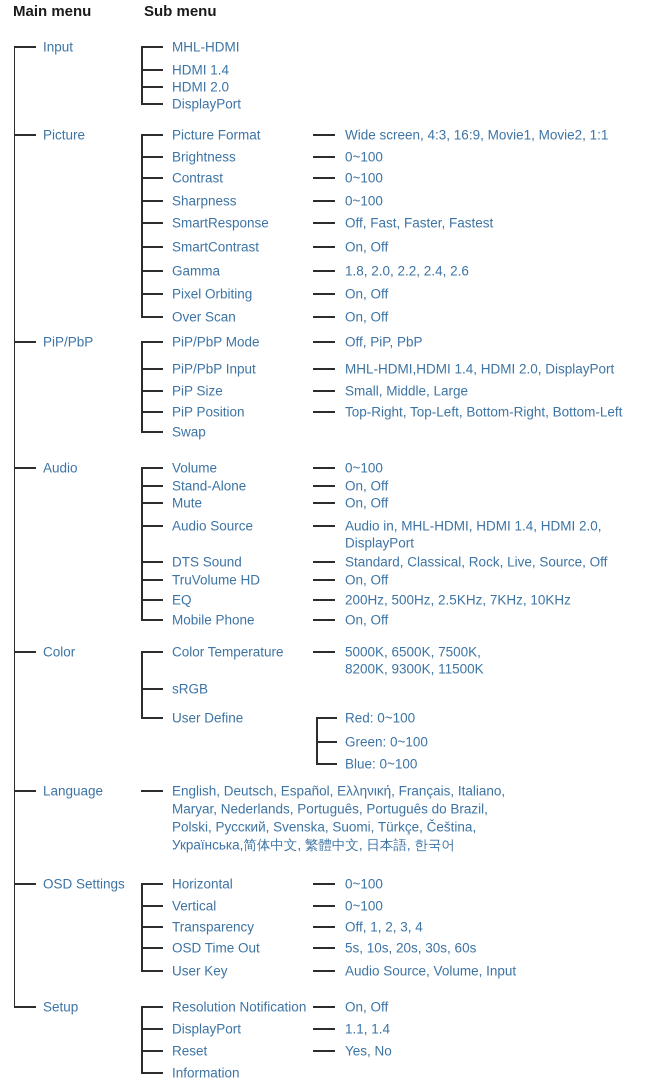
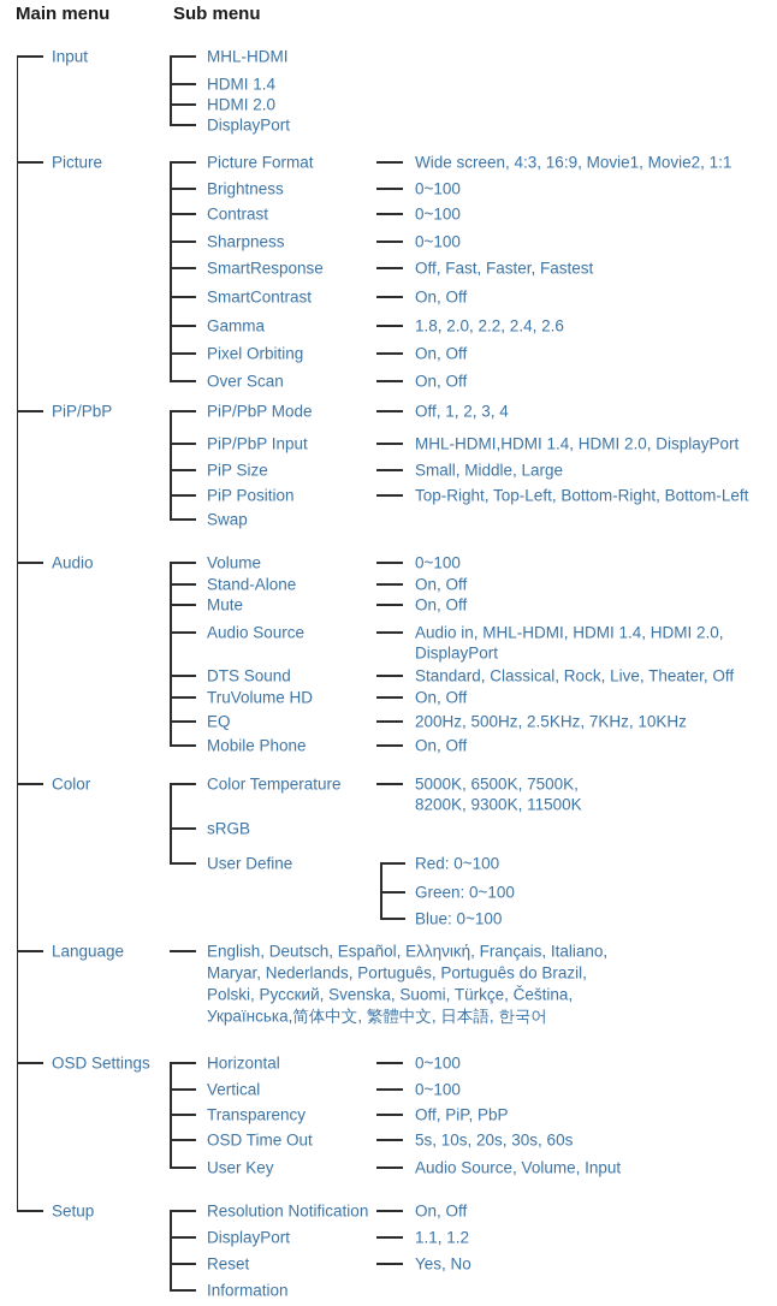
  Main menu
  Sub menu
  Input
  MHL-HDMI
  HDMI 1.4
  HDMI 2.0
  DisplayPort
  Picture
  Picture Format
  Wide screen, 4:3, 16:9, Movie1, Movie2, 1:1
  Brightness
  0~100
  Contrast
  0~100
  Sharpness
  0~100
  SmartResponse
  Off, Fast, Faster, Fastest
  SmartContrast
  On, Off
  Gamma
  1.8, 2.0, 2.2, 2.4, 2.6
  Pixel Orbiting
  On, Off
  Over Scan
  On, Off
  PiP/PbP
  PiP/PbP Mode
- Off, PiP, PbP
+ Off, 1, 2, 3, 4
  PiP/PbP Input
  MHL-HDMI,HDMI 1.4, HDMI 2.0, DisplayPort
  PiP Size
  Small, Middle, Large
  PiP Position
  Top-Right, Top-Left, Bottom-Right, Bottom-Left
  Swap
  Audio
  Volume
  0~100
  Stand-Alone
  On, Off
  Mute
  On, Off
  Audio Source
  Audio in, MHL-HDMI, HDMI 1.4, HDMI 2.0,
  DisplayPort
  DTS Sound
- Standard, Classical, Rock, Live, Source, Off
+ Standard, Classical, Rock, Live, Theater, Off
  TruVolume HD
  On, Off
  EQ
  200Hz, 500Hz, 2.5KHz, 7KHz, 10KHz
  Mobile Phone
  On, Off
  Color
  Color Temperature
  5000K, 6500K, 7500K,
  8200K, 9300K, 11500K
  sRGB
  User Define
  Red: 0~100
  Green: 0~100
  Blue: 0~100
  Language
  English, Deutsch, Español, Ελληνική, Français, Italiano,
  Maryar, Nederlands, Português, Português do Brazil,
  Polski, Русский, Svenska, Suomi, Türkçe, Čeština,
  Українська,简体中文, 繁體中文, 日本語, 한국어
  OSD Settings
  Horizontal
  0~100
  Vertical
  0~100
  Transparency
- Off, 1, 2, 3, 4
+ Off, PiP, PbP
  OSD Time Out
  5s, 10s, 20s, 30s, 60s
  User Key
  Audio Source, Volume, Input
  Setup
  Resolution Notification
  On, Off
  DisplayPort
- 1.1, 1.4
+ 1.1, 1.2
  Reset
  Yes, No
  Information
